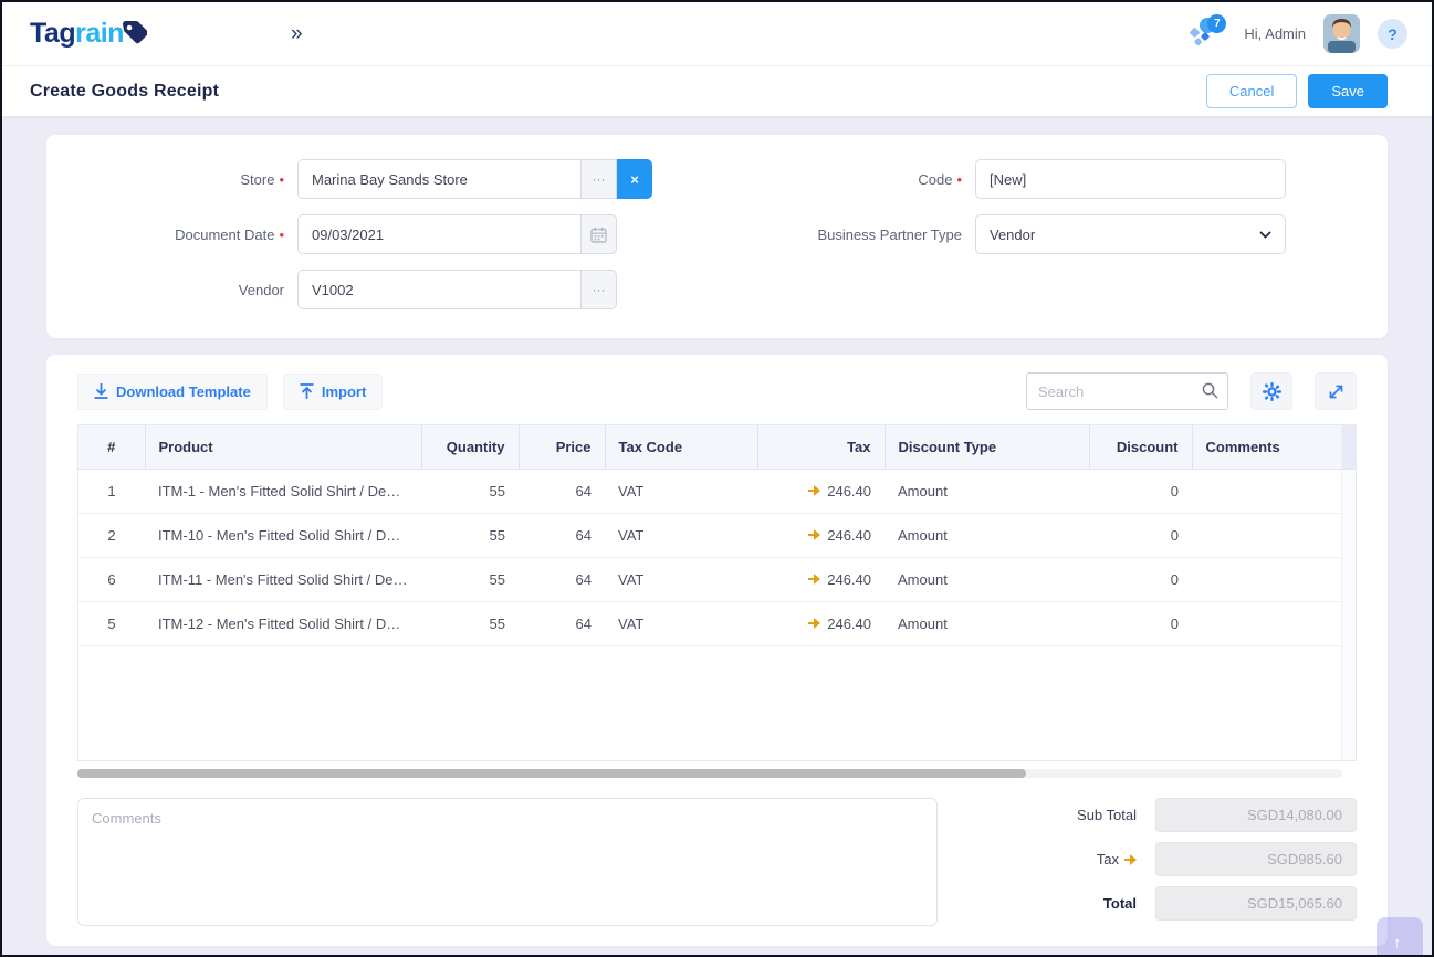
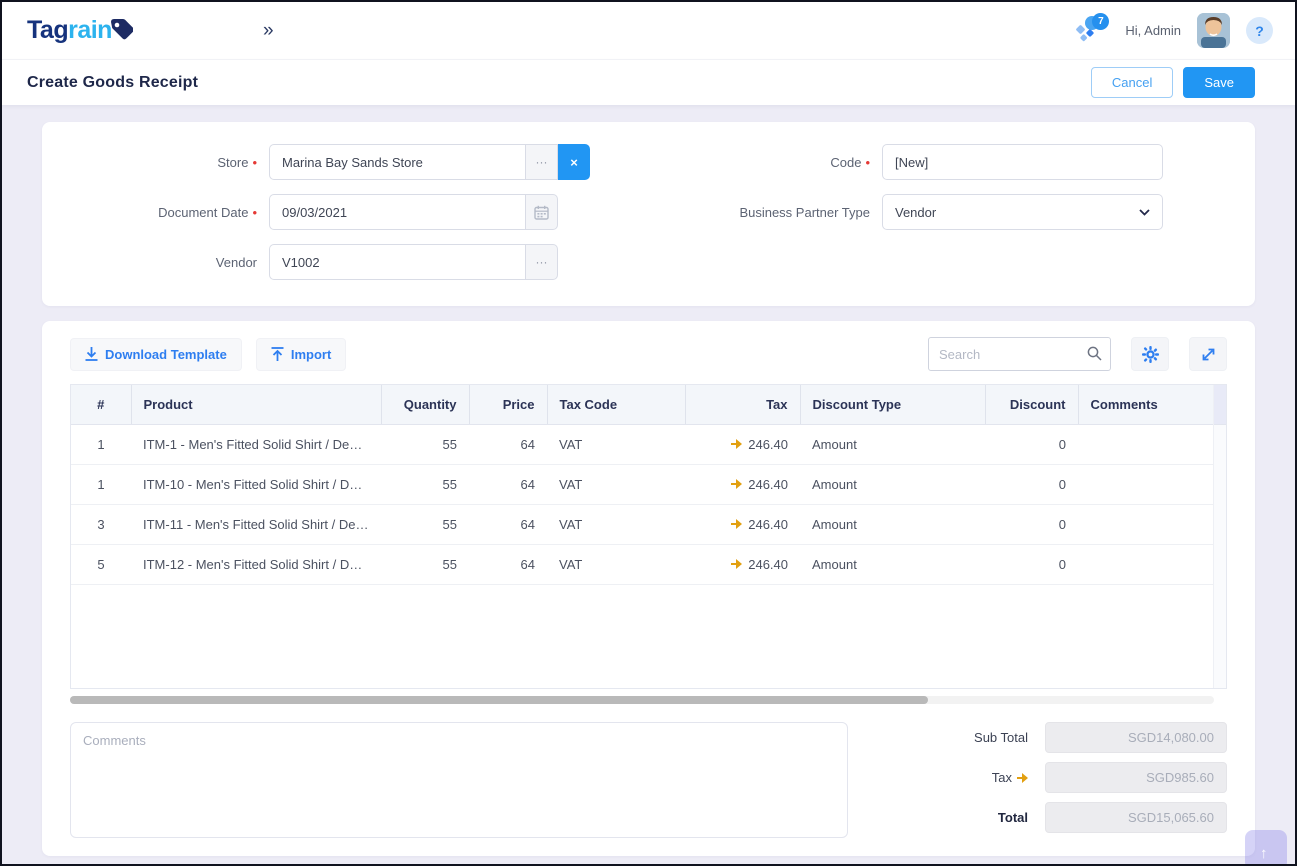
  Tagrain
  »
  7
  Hi, Admin
  ?
  Create Goods Receipt
  Cancel
  Save
  Store •
  Marina Bay Sands Store
  ···
  ×
  Document Date •
  09/03/2021
  Vendor
  V1002
  ···
  Code •
  [New]
  Business Partner Type
  Vendor
  Download Template
  Import
  Search
  #	Product	Quantity	Price	Tax Code	Tax	Discount Type	Discount	Comments
  1	ITM-1 - Men's Fitted Solid Shirt / Denim /	55	64	VAT	246.40	Amount	0
- 2	ITM-10 - Men's Fitted Solid Shirt / Deep B	55	64	VAT	246.40	Amount	0
+ 1	ITM-10 - Men's Fitted Solid Shirt / Deep B	55	64	VAT	246.40	Amount	0
- 6	ITM-11 - Men's Fitted Solid Shirt / Deep B	55	64	VAT	246.40	Amount	0
+ 3	ITM-11 - Men's Fitted Solid Shirt / Deep B	55	64	VAT	246.40	Amount	0
  5	ITM-12 - Men's Fitted Solid Shirt / Deep B	55	64	VAT	246.40	Amount	0
  Comments
  Sub Total
  SGD14,080.00
  Tax
  SGD985.60
  Total
  SGD15,065.60
  ↑
